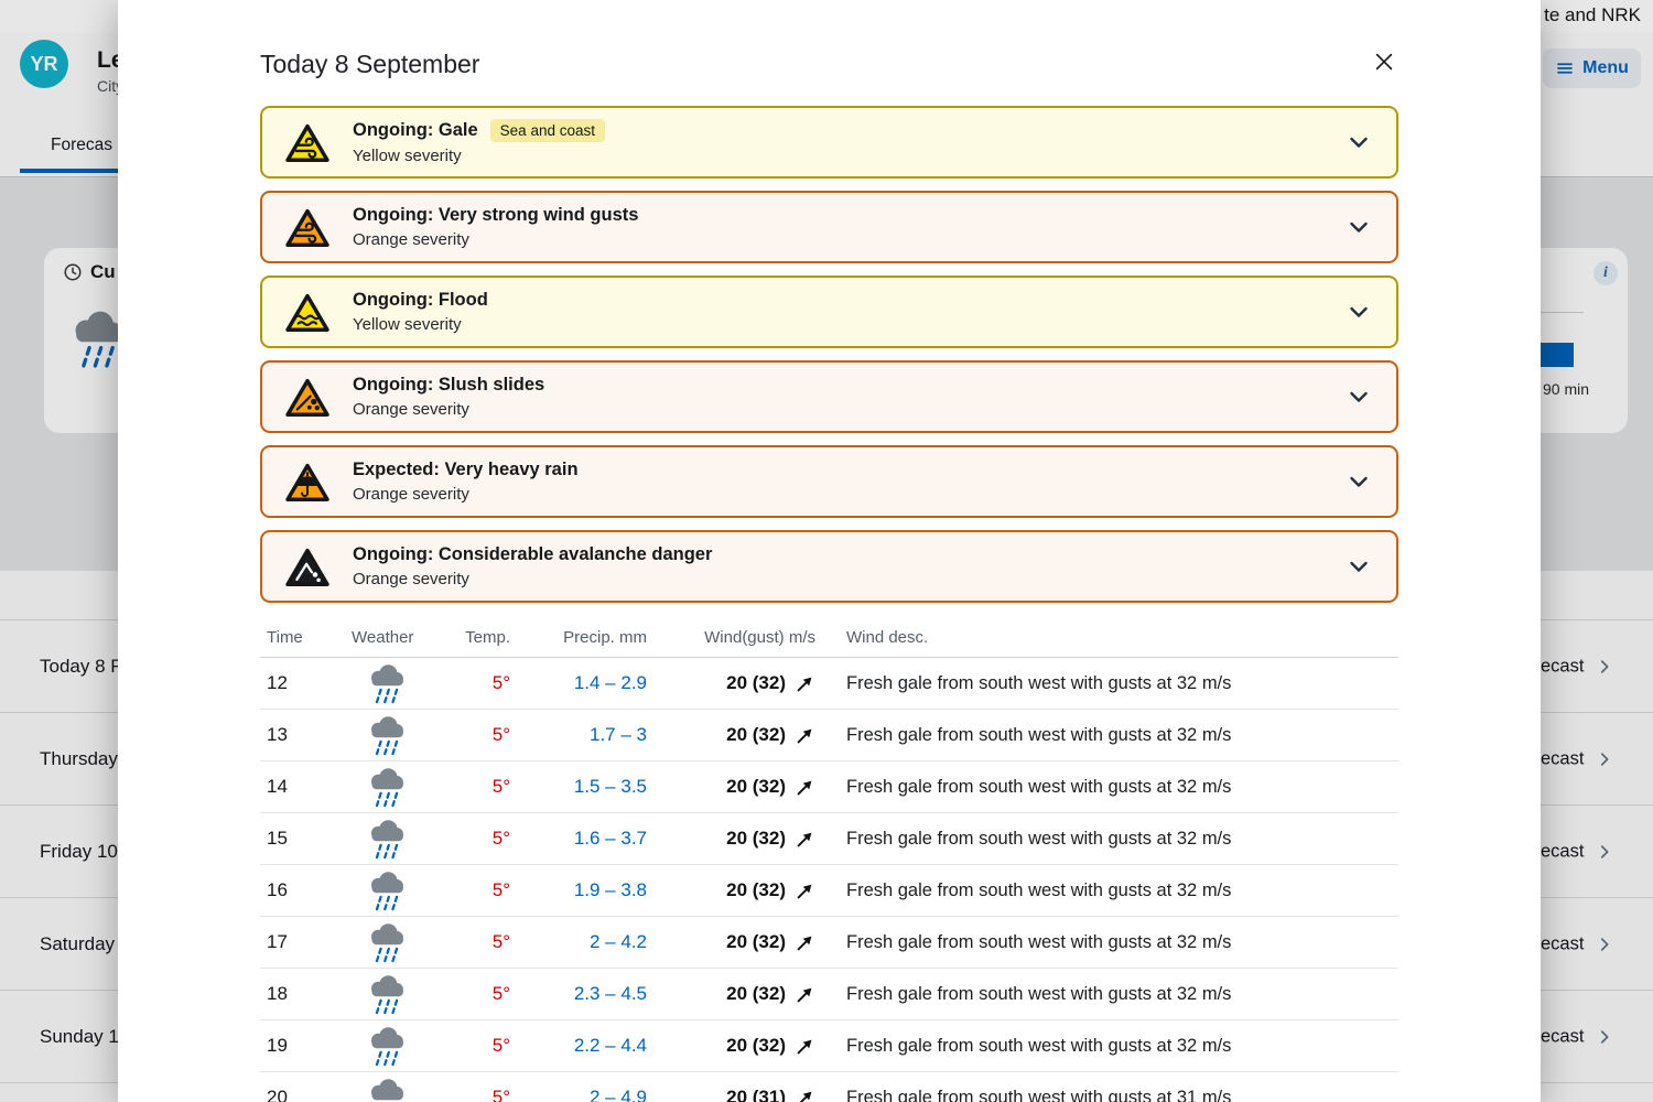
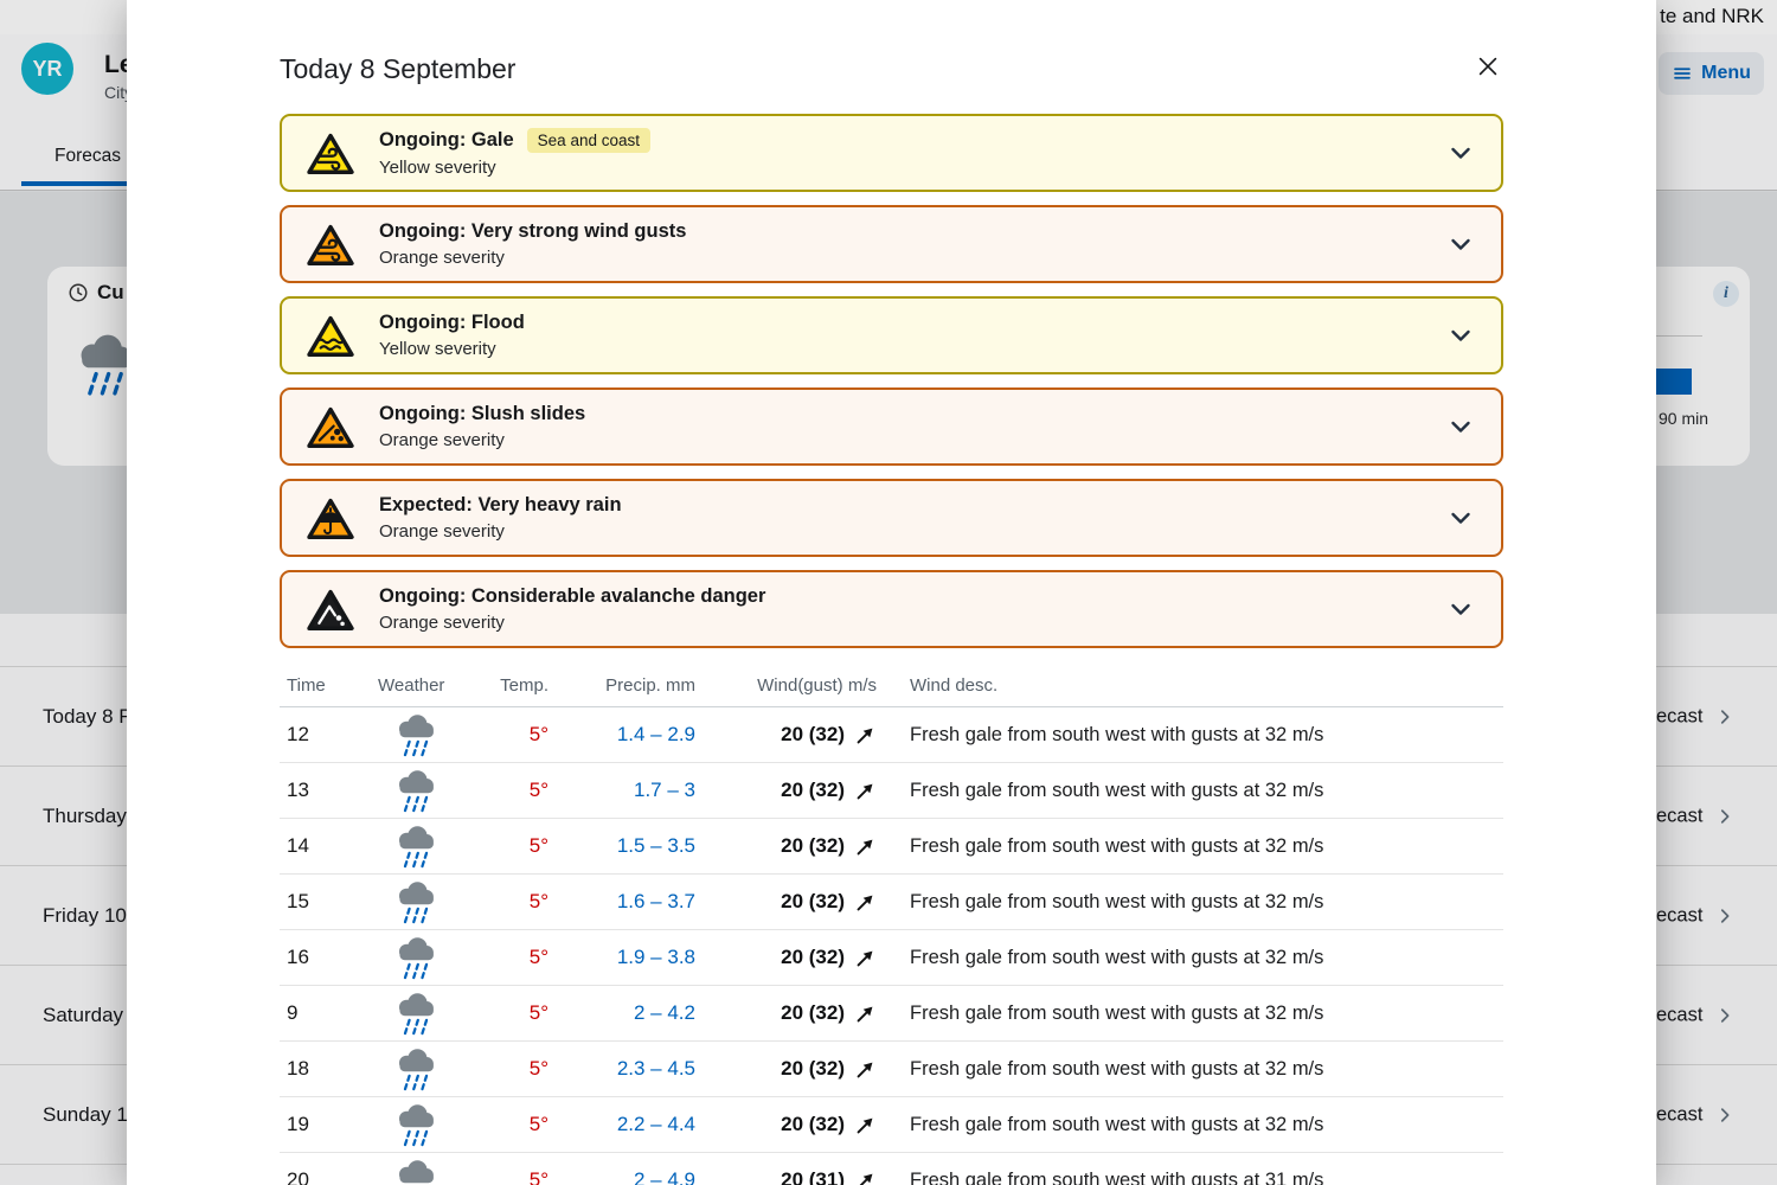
  te and NRK
  YR
  Cit
  Forecas
  Menu
  Cu
  i
  90 min
  Today 8 F
  ecast
  Thursday
  ecast
  Friday 10
  ecast
  Saturday
  ecast
  Sunday 1
  ecast
  Today 8 September
  Ongoing: Gale
  Sea and coast
  Yellow severity
  Ongoing: Very strong wind gusts
  Orange severity
  Ongoing: Flood
  Yellow severity
  Ongoing: Slush slides
  Orange severity
  Expected: Very heavy rain
  Orange severity
  Ongoing: Considerable avalanche danger
  Orange severity
  Time
  Weather
  Temp.
  Precip. mm
  Wind(gust) m/s
  Wind desc.
  12
  5°
  1.4 – 2.9
  20 (32)
  Fresh gale from south west with gusts at 32 m/s
  13
  5°
  1.7 – 3
  20 (32)
  Fresh gale from south west with gusts at 32 m/s
  14
  5°
  1.5 – 3.5
  20 (32)
  Fresh gale from south west with gusts at 32 m/s
  15
  5°
  1.6 – 3.7
  20 (32)
  Fresh gale from south west with gusts at 32 m/s
  16
  5°
  1.9 – 3.8
  20 (32)
  Fresh gale from south west with gusts at 32 m/s
- 17
+ 9
  5°
  2 – 4.2
  20 (32)
  Fresh gale from south west with gusts at 32 m/s
  18
  5°
  2.3 – 4.5
  20 (32)
  Fresh gale from south west with gusts at 32 m/s
  19
  5°
  2.2 – 4.4
  20 (32)
  Fresh gale from south west with gusts at 32 m/s
  20
  5°
  2 – 4.9
  20 (31)
  Fresh gale from south west with gusts at 31 m/s
